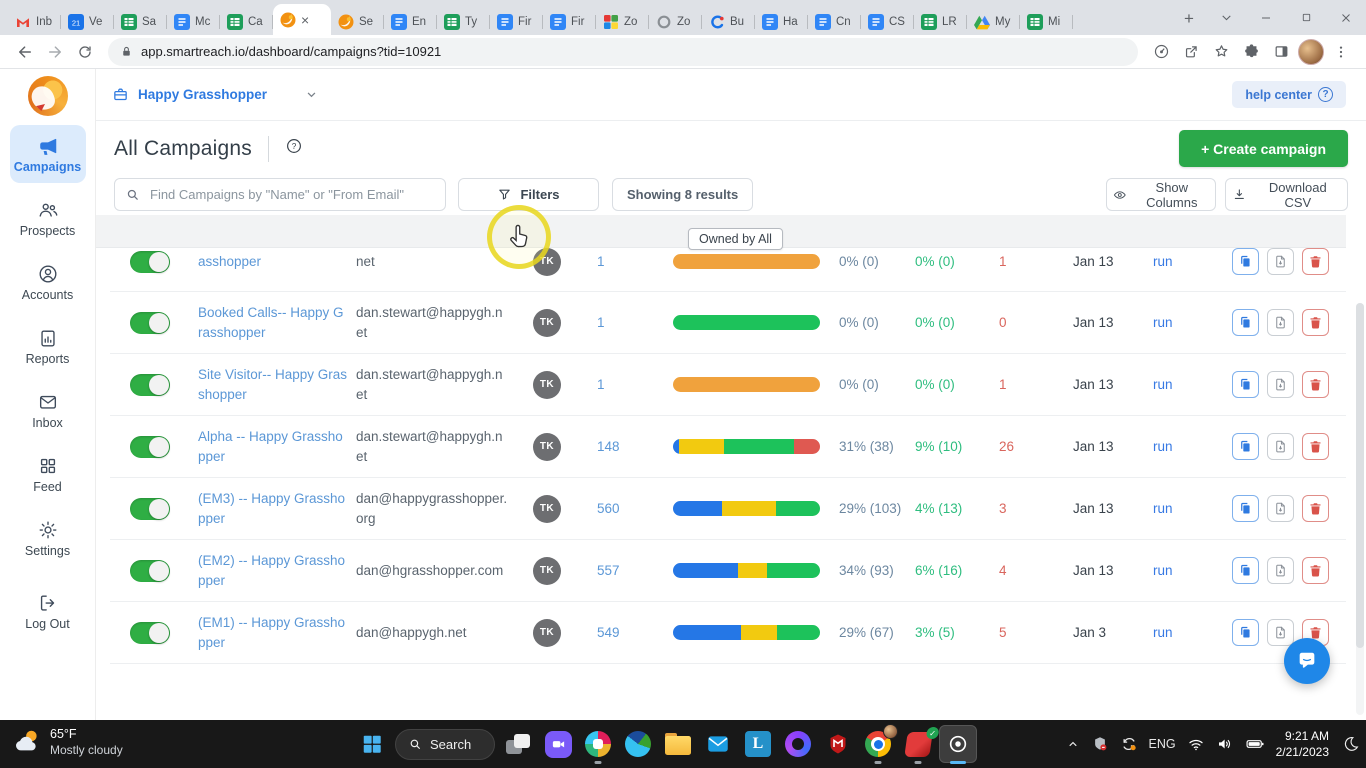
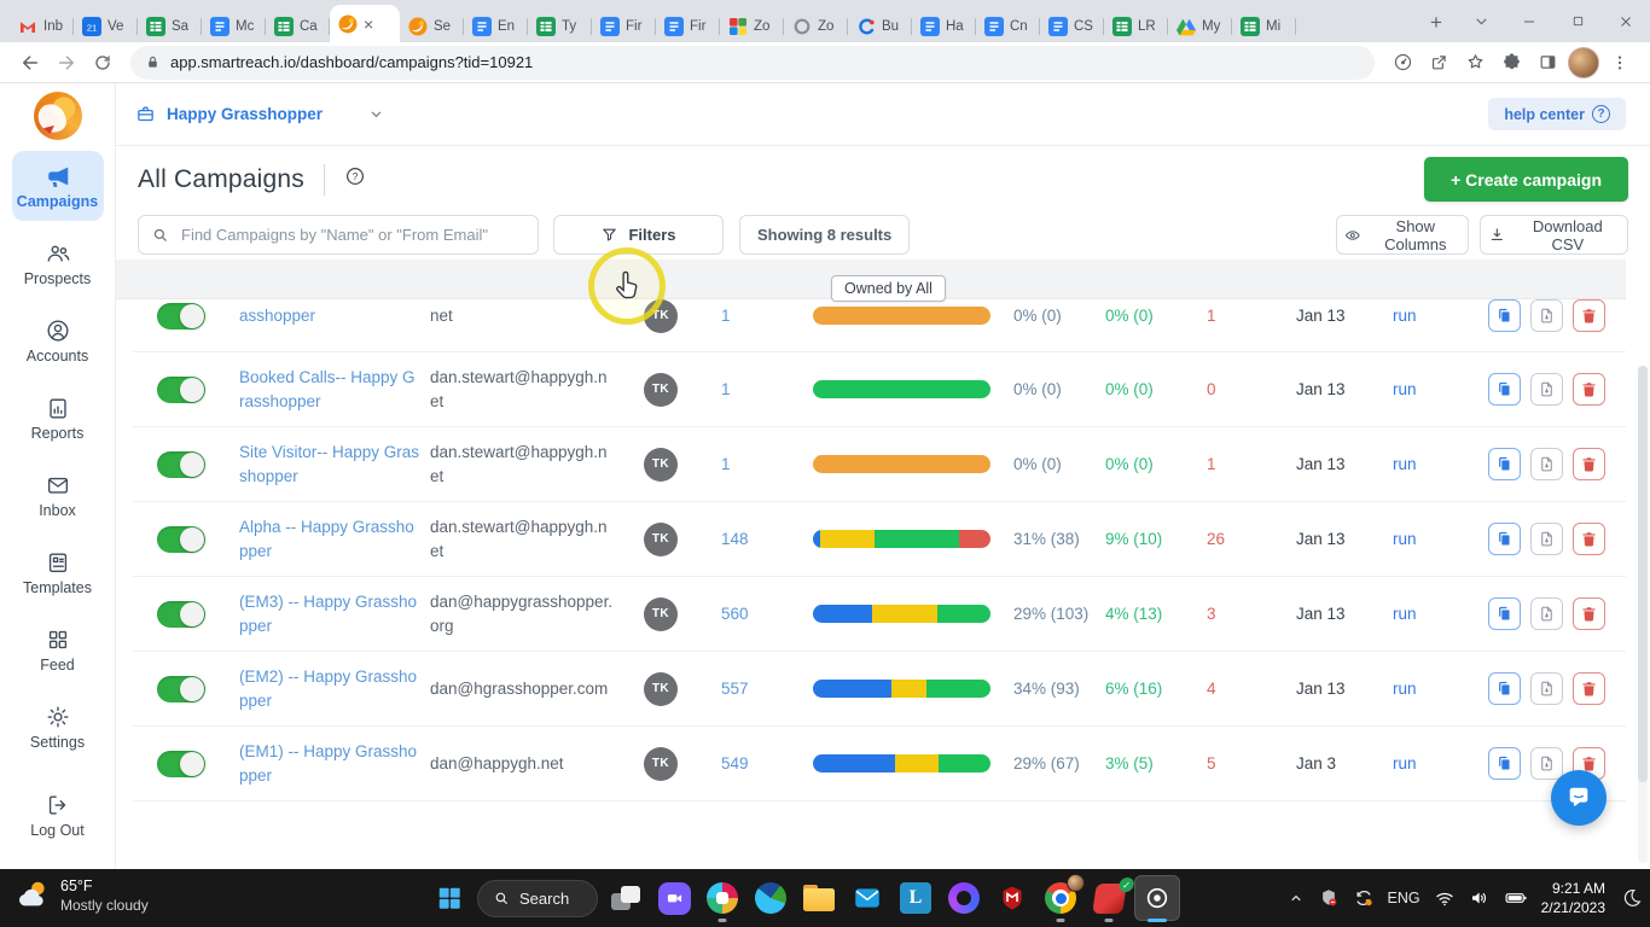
  Inb
  21
  Ve
  Sa
  Mc
  Ca
  ×
  Se
  En
  Ty
  Fir
  Fir
  Zo
  Zo
  Bu
  Ha
  Cn
  CS
  LR
  My
  Mi
  +
  app.smartreach.io/dashboard/campaigns?tid=10921
  Campaigns
  Prospects
  Accounts
  Reports
  Inbox
+ Templates
  Feed
  Settings
  Log Out
  Happy Grasshopper
  help center
  ?
  All Campaigns
  ?
  + Create campaign
  Find Campaigns by "Name" or "From Email"
  Filters
  Showing 8 results
  Show Columns
  Download CSV
  asshopper
  net
  TK
  1
  0% (0)
  0% (0)
  1
  Jan 13
  run
  Booked Calls-- Happy Grasshopper
  dan.stewart@happygh.net
  TK
  1
  0% (0)
  0% (0)
  0
  Jan 13
  run
  Site Visitor-- Happy Grasshopper
  dan.stewart@happygh.net
  TK
  1
  0% (0)
  0% (0)
  1
  Jan 13
  run
  Alpha -- Happy Grasshopper
  dan.stewart@happygh.net
  TK
  148
  31% (38)
  9% (10)
  26
  Jan 13
  run
  (EM3) -- Happy Grasshopper
  dan@happygrasshopper.org
  TK
  560
  29% (103)
  4% (13)
  3
  Jan 13
  run
  (EM2) -- Happy Grasshopper
  dan@hgrasshopper.com
  TK
  557
  34% (93)
  6% (16)
  4
  Jan 13
  run
  (EM1) -- Happy Grasshopper
  dan@happygh.net
  TK
  549
  29% (67)
  3% (5)
  5
  Jan 3
  run
  Owned by All
  65°F
  Mostly cloudy
  Search
  L
  ENG
  9:21 AM
  2/21/2023
